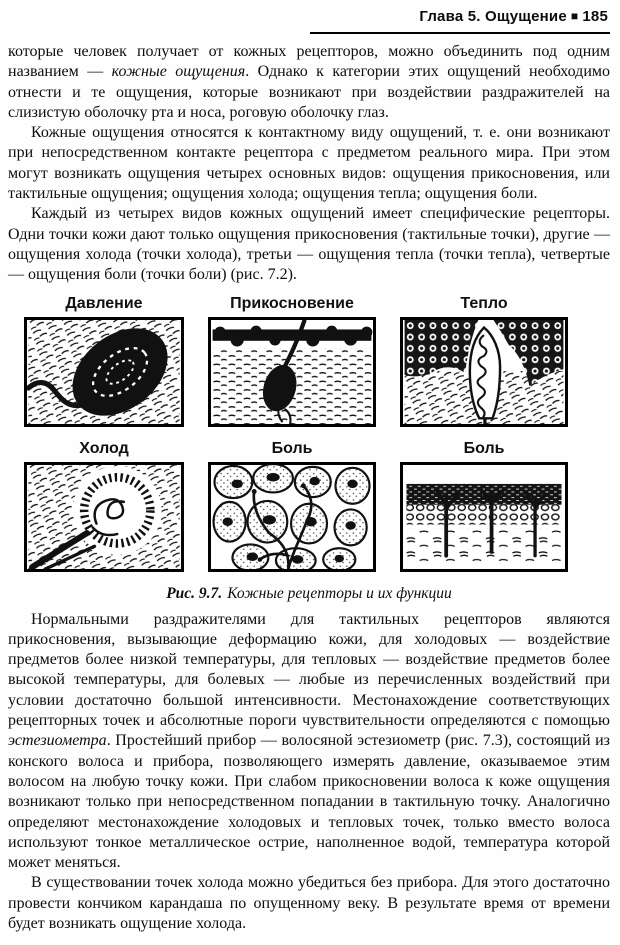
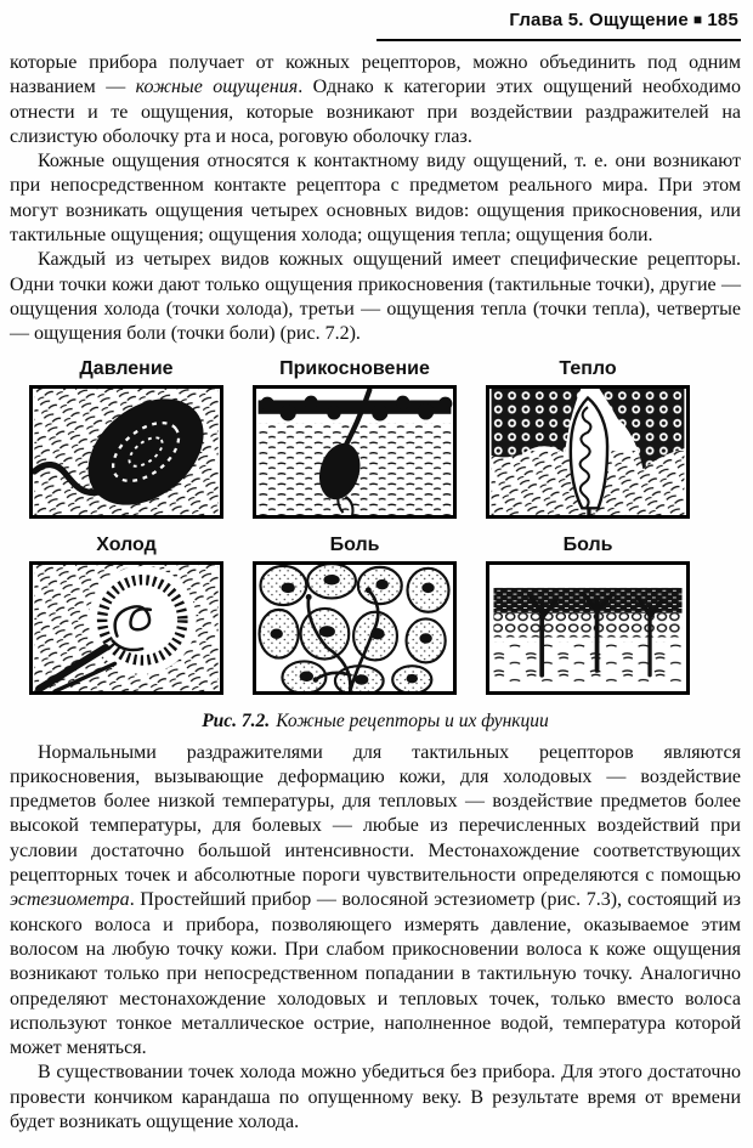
  Глава 5. Ощущение ■ 185
- которые человек получает от кожных рецепторов, можно объединить под одним названием — кожные ощущения. Однако к категории этих ощущений необходимо отнести и те ощущения, которые возникают при воздействии раздражителей на слизистую оболочку рта и носа, роговую оболочку глаз.
+ которые прибора получает от кожных рецепторов, можно объединить под одним названием — кожные ощущения. Однако к категории этих ощущений необходимо отнести и те ощущения, которые возникают при воздействии раздражителей на слизистую оболочку рта и носа, роговую оболочку глаз.
  Кожные ощущения относятся к контактному виду ощущений, т. е. они возникают при непосредственном контакте рецептора с предметом реального мира. При этом могут возникать ощущения четырех основных видов: ощущения прикосновения, или тактильные ощущения; ощущения холода; ощущения тепла; ощущения боли.
  Каждый из четырех видов кожных ощущений имеет специфические рецепторы. Одни точки кожи дают только ощущения прикосновения (тактильные точки), другие — ощущения холода (точки холода), третьи — ощущения тепла (точки тепла), четвертые — ощущения боли (точки боли) (рис. 7.2).
  Давление
  Прикосновение
  Тепло
  Холод
  Боль
  Боль
- Рис. 9.7. Кожные рецепторы и их функции
+ Рис. 7.2. Кожные рецепторы и их функции
  Нормальными раздражителями для тактильных рецепторов являются прикосновения, вызывающие деформацию кожи, для холодовых — воздействие предметов более низкой температуры, для тепловых — воздействие предметов более высокой температуры, для болевых — любые из перечисленных воздействий при условии достаточно большой интенсивности. Местонахождение соответствующих рецепторных точек и абсолютные пороги чувствительности определяются с помощью эстезиометра. Простейший прибор — волосяной эстезиометр (рис. 7.3), состоящий из конского волоса и прибора, позволяющего измерять давление, оказываемое этим волосом на любую точку кожи. При слабом прикосновении волоса к коже ощущения возникают только при непосредственном попадании в тактильную точку. Аналогично определяют местонахождение холодовых и тепловых точек, только вместо волоса используют тонкое металлическое острие, наполненное водой, температура которой может меняться.
  В существовании точек холода можно убедиться без прибора. Для этого достаточно провести кончиком карандаша по опущенному веку. В результате время от времени будет возникать ощущение холода.
